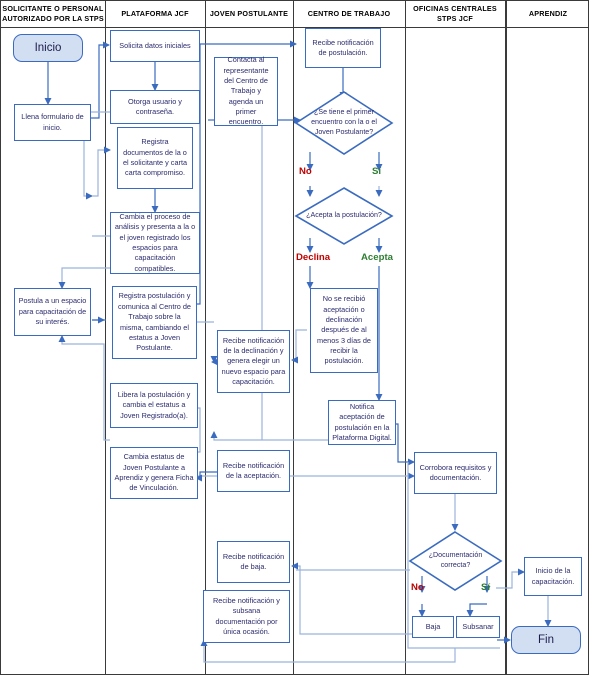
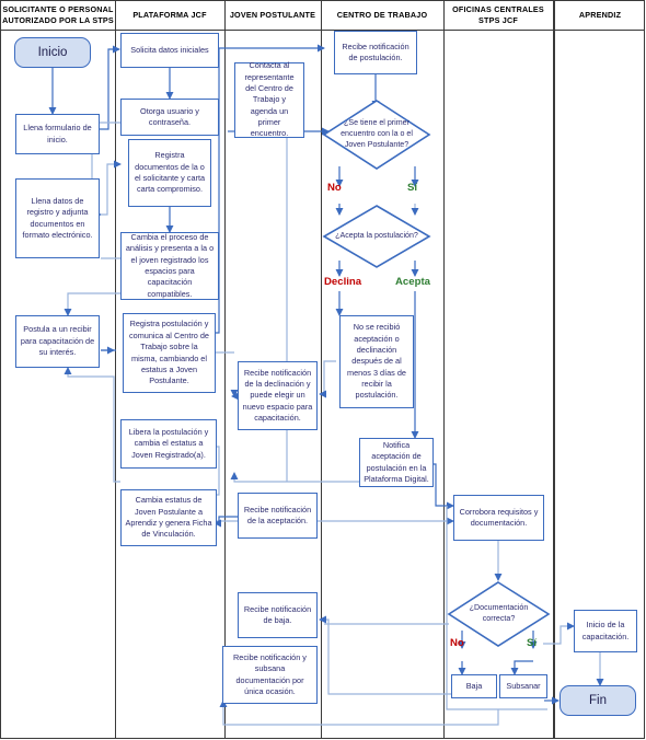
  SOLICITANTE O PERSONAL AUTORIZADO POR LA STPS
  PLATAFORMA JCF
  JOVEN POSTULANTE
  CENTRO DE TRABAJO
  OFICINAS CENTRALES STPS JCF
  APRENDIZ
  Inicio
  Llena formulario de inicio.
+ Llena datos de registro y adjunta documentos en formato electrónico.
- Postula a un espacio para capacitación de su interés.
+ Postula a un recibir para capacitación de su interés.
  Solicita datos iniciales
  Otorga usuario y contraseña.
  Registra documentos de la o el solicitante y carta carta compromiso.
  Cambia el proceso de análisis y presenta a la o el joven registrado los espacios para capacitación compatibles.
  Registra postulación y comunica al Centro de Trabajo sobre la misma, cambiando el estatus a Joven Postulante.
  Libera la postulación y cambia el estatus a Joven Registrado(a).
  Cambia estatus de Joven Postulante a Aprendiz y genera Ficha de Vinculación.
  Contacta al representante del Centro de Trabajo y agenda un primer encuentro.
- Recibe notificación de la declinación y genera elegir un nuevo espacio para capacitación.
+ Recibe notificación de la declinación y puede elegir un nuevo espacio para capacitación.
  Recibe notificación de la aceptación.
  Recibe notificación de baja.
  Recibe notificación y subsana documentación por única ocasión.
  Recibe notificación de postulación.
  ¿Se tiene el primer encuentro con la o el Joven Postulante?
  No
  Sí
  ¿Acepta la postulación?
  Declina
  Acepta
  No se recibió aceptación o declinación después de al menos 3 días de recibir la postulación.
  Notifica aceptación de postulación en la Plataforma Digital.
  Corrobora requisitos y documentación.
  ¿Documentación correcta?
  No
  Sí
  Baja
  Subsanar
  Inicio de la capacitación.
  Fin
